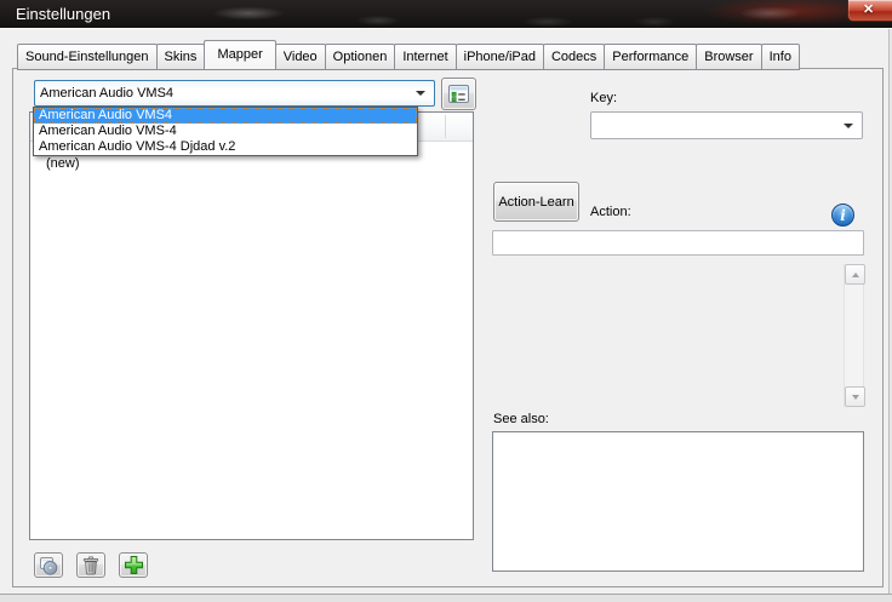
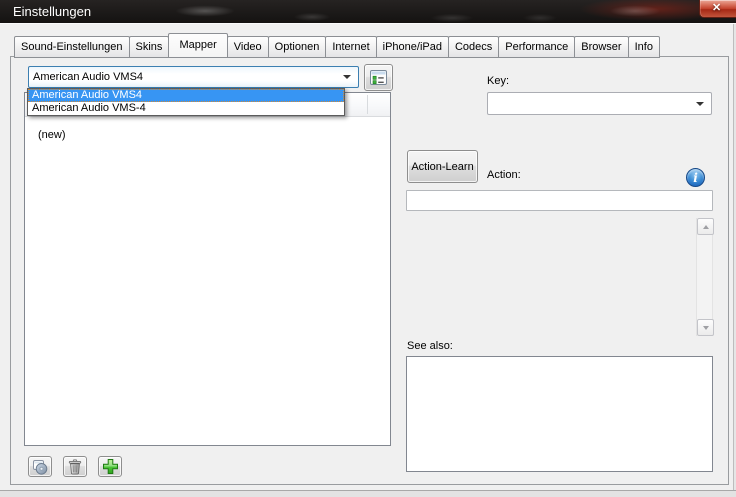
  Einstellungen
  ✕
  Sound-Einstellungen
  Skins
  Mapper
  Video
  Optionen
  Internet
  iPhone/iPad
  Codecs
  Performance
  Browser
  Info
  American Audio VMS4
  (new)
  American Audio VMS4
  American Audio VMS-4
- American Audio VMS-4 Djdad v.2
  Key:
  Action-Learn
  Action:
  i
  See also:
